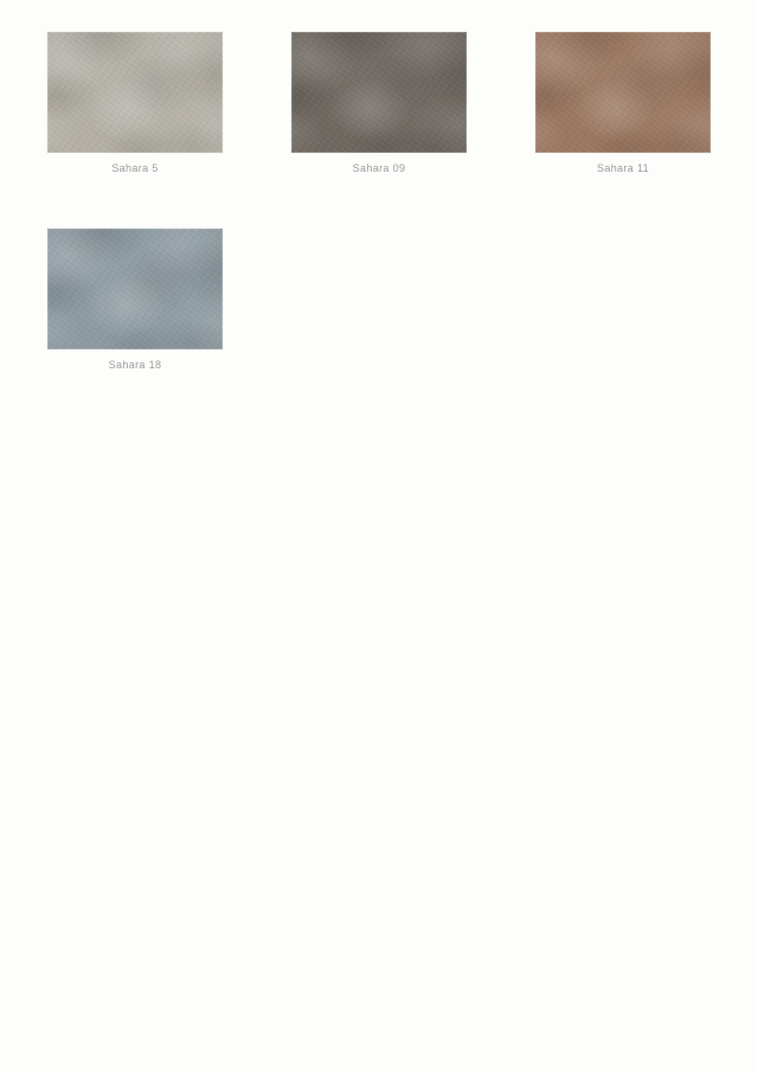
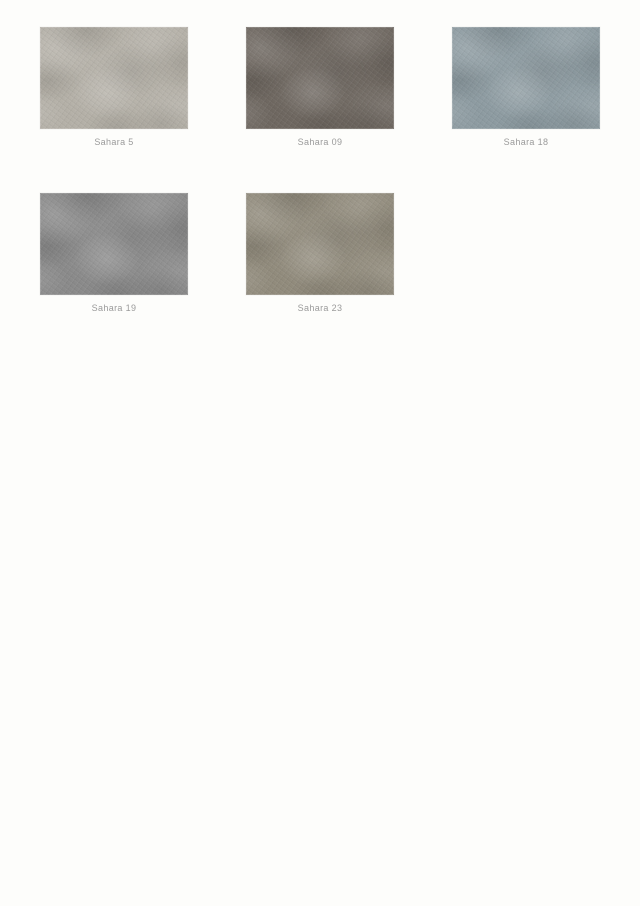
  Sahara 5
  Sahara 09
- Sahara 11
  Sahara 18
+ Sahara 19
+ Sahara 23
